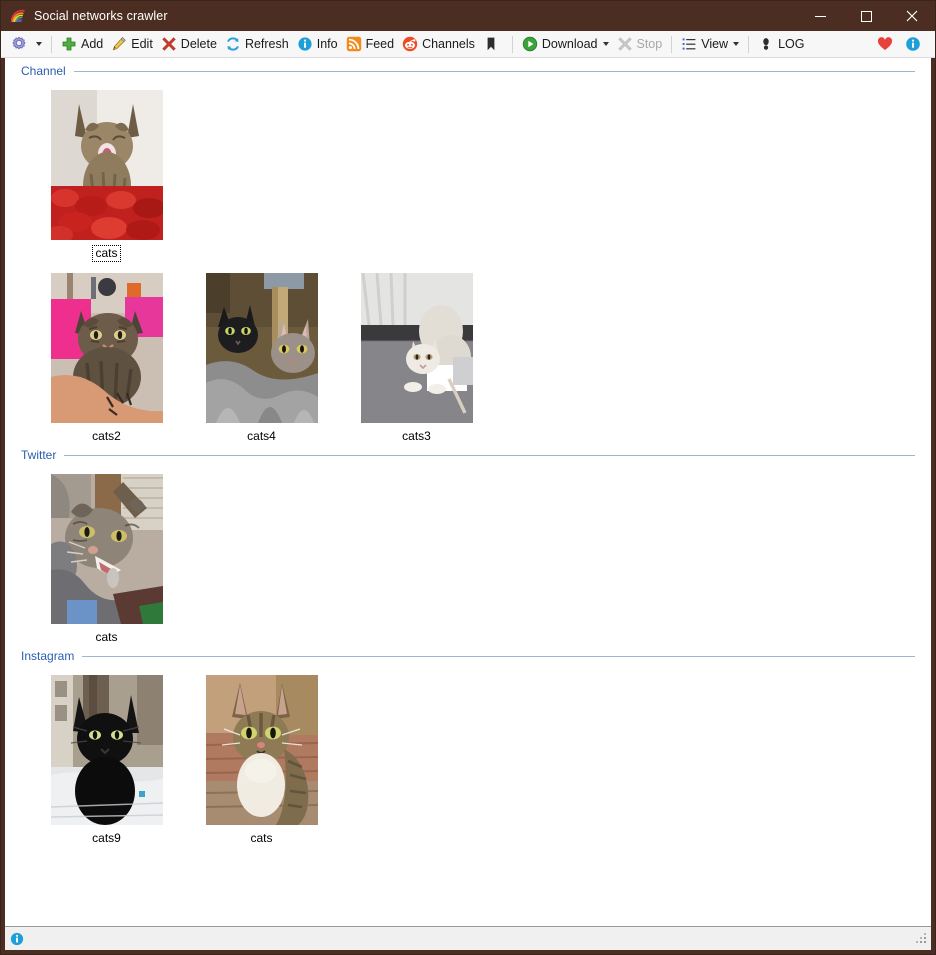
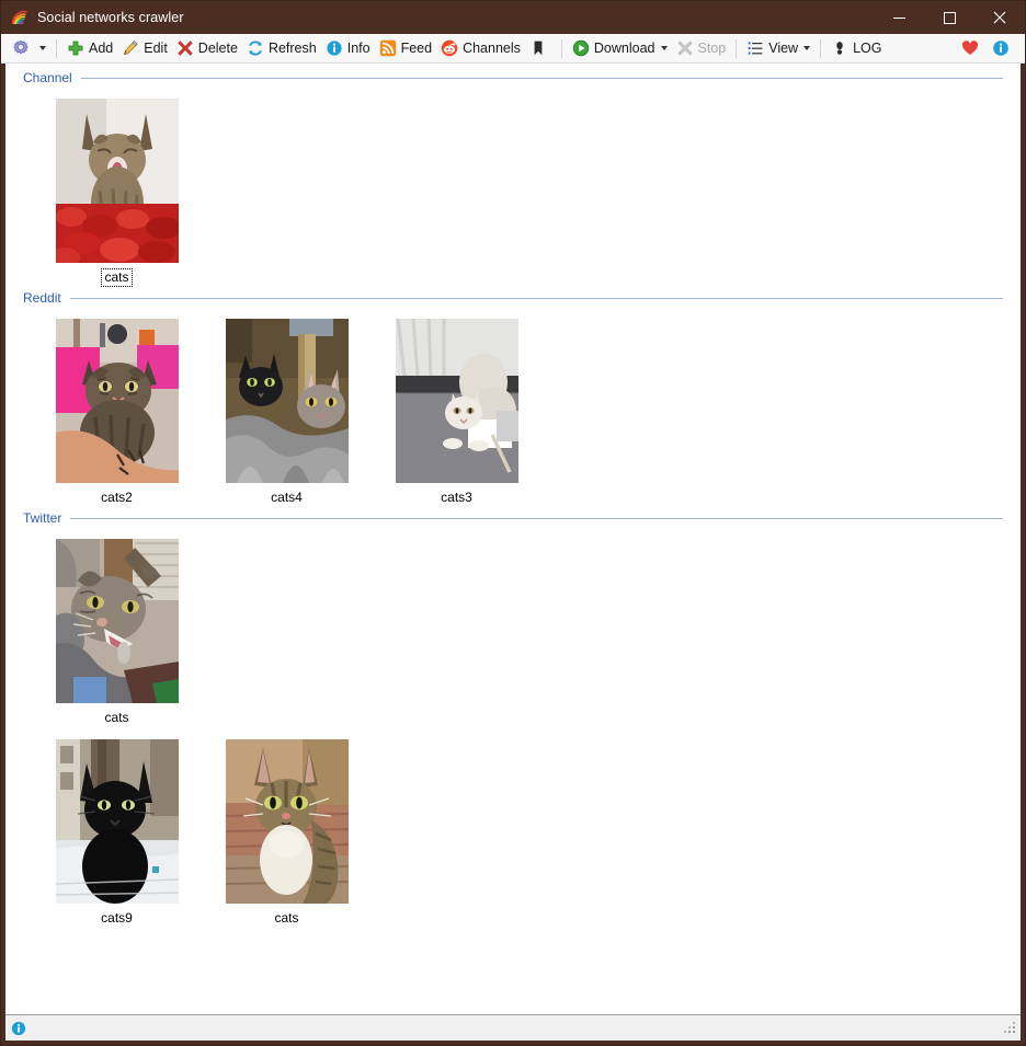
  Social networks crawler
  Add
  Edit
  Delete
  Refresh
  Info
  Feed
  Channels
  Download
  Stop
  View
  LOG
  Channel
  cats
+ Reddit
  cats2
  cats4
  cats3
  Twitter
  cats
- Instagram
  cats9
  cats
